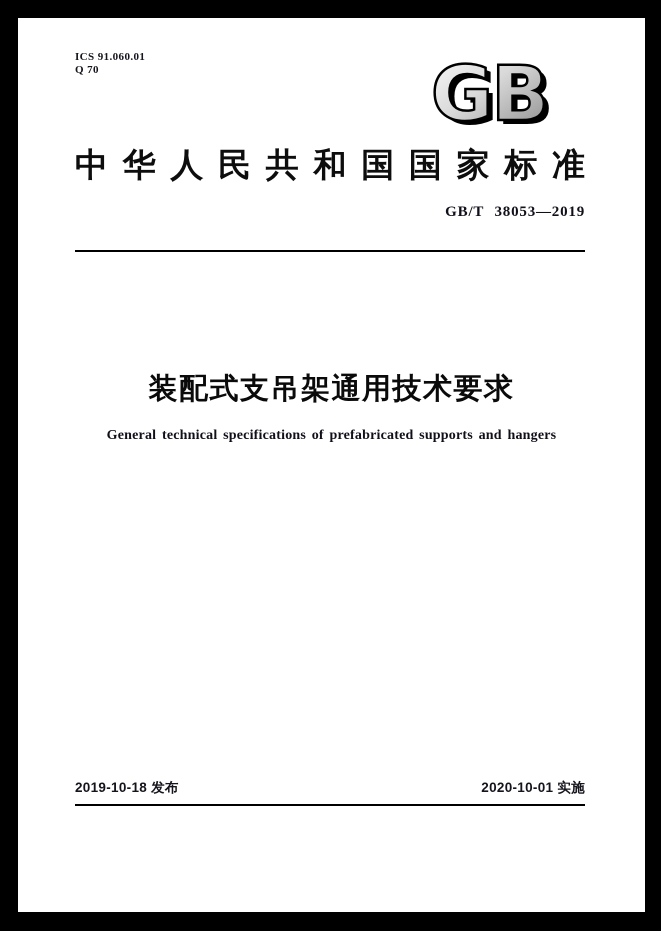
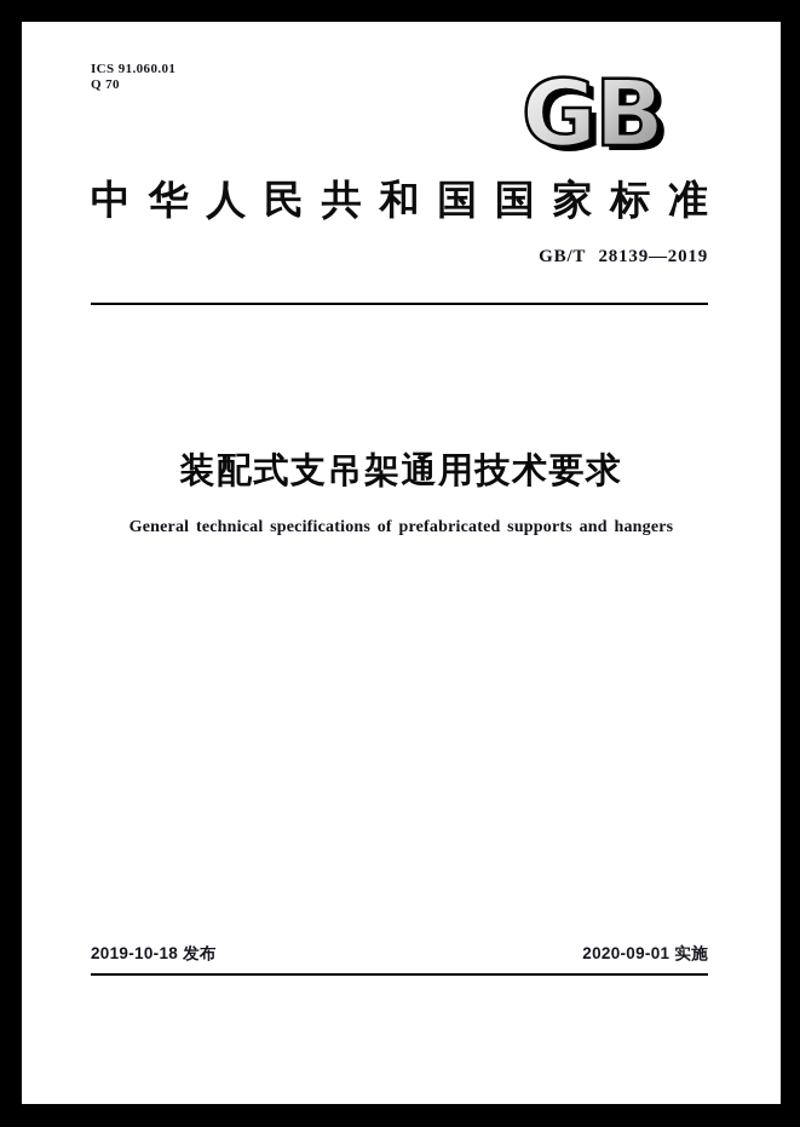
  ICS 91.060.01
  Q 70
  GB
  中华人民共和国国家标准
- GB/T 38053—2019
+ GB/T 28139—2019
  装配式支吊架通用技术要求
  General technical specifications of prefabricated supports and hangers
  2019-10-18 发布
- 2020-10-01 实施
+ 2020-09-01 实施
